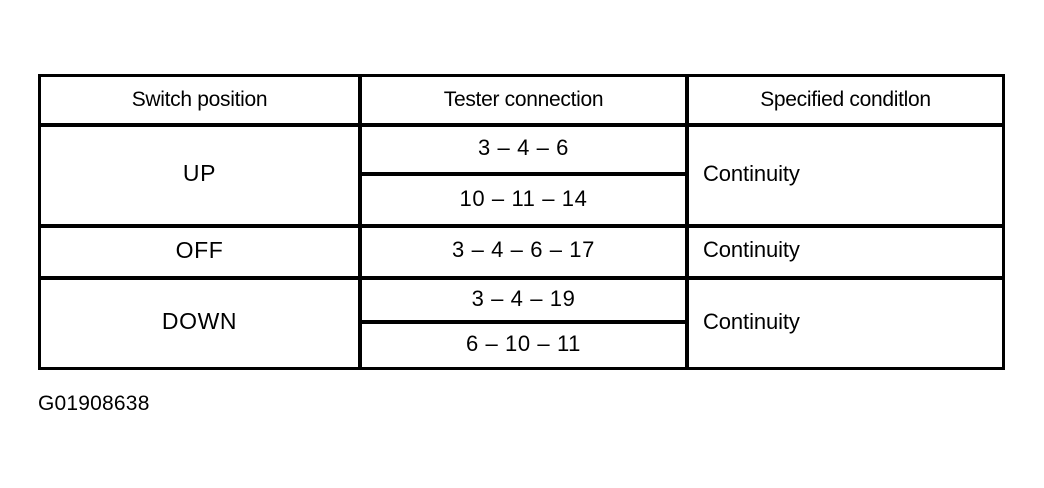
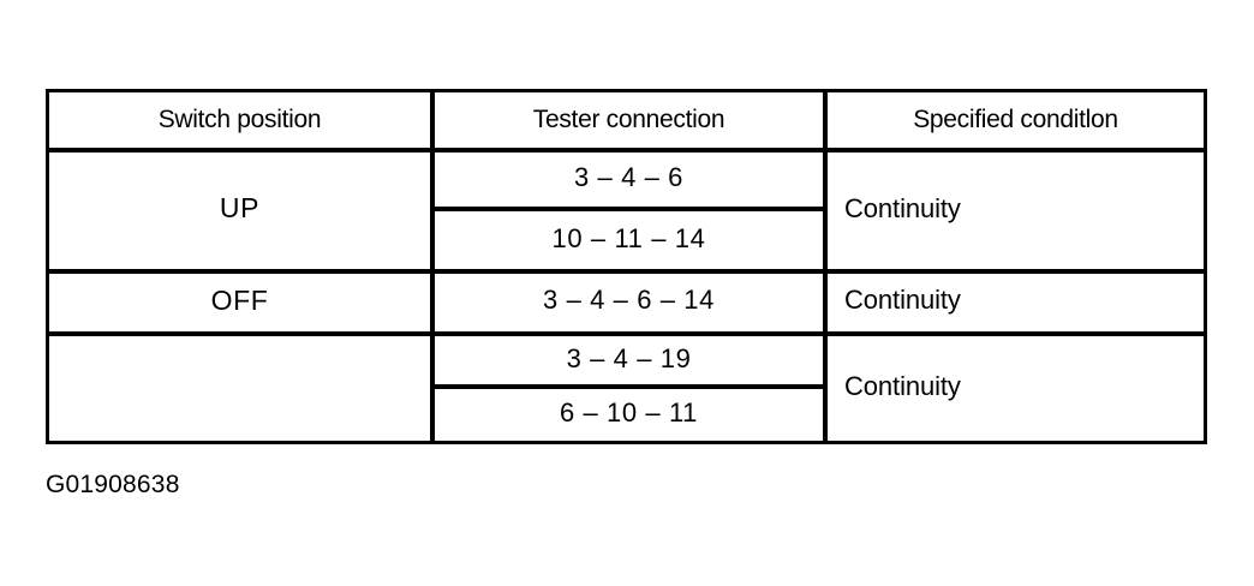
  Switch position
  Tester connection
  Specified conditlon
  UP
  3 – 4 – 6
  10 – 11 – 14
  Continuity
  OFF
- 3 – 4 – 6 – 17
+ 3 – 4 – 6 – 14
  Continuity
- DOWN
  3 – 4 – 19
  6 – 10 – 11
  Continuity
  G01908638
